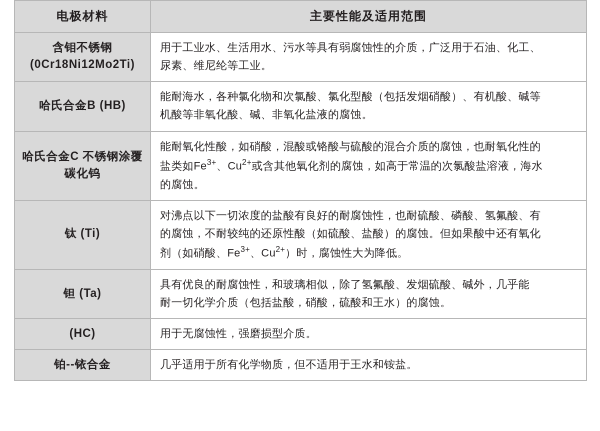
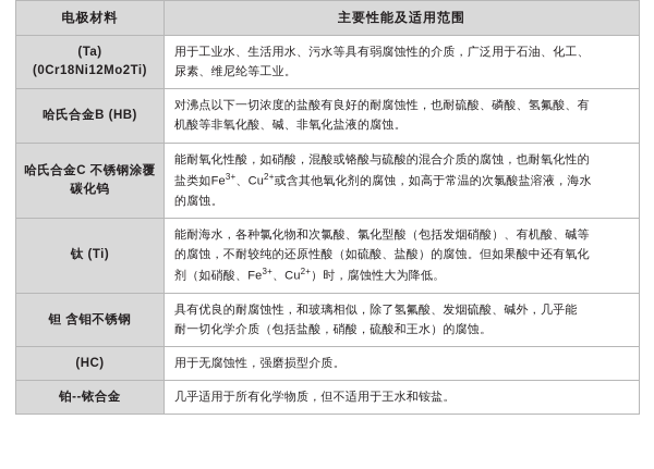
  电极材料	主要性能及适用范围
- 含钼不锈钢 (0Cr18Ni12Mo2Ti)	用于工业水、生活用水、污水等具有弱腐蚀性的介质，广泛用于石油、化工、 尿素、维尼纶等工业。
+ (Ta) (0Cr18Ni12Mo2Ti)	用于工业水、生活用水、污水等具有弱腐蚀性的介质，广泛用于石油、化工、 尿素、维尼纶等工业。
- 哈氏合金B (HB)	能耐海水，各种氯化物和次氯酸、氯化型酸（包括发烟硝酸）、有机酸、碱等 机酸等非氧化酸、碱、非氧化盐液的腐蚀。
+ 哈氏合金B (HB)	对沸点以下一切浓度的盐酸有良好的耐腐蚀性，也耐硫酸、磷酸、氢氟酸、有 机酸等非氧化酸、碱、非氧化盐液的腐蚀。
  哈氏合金C 不锈钢涂覆碳化钨	能耐氧化性酸，如硝酸，混酸或铬酸与硫酸的混合介质的腐蚀，也耐氧化性的 盐类如Fe3+、Cu2+或含其他氧化剂的腐蚀，如高于常温的次氯酸盐溶液，海水 的腐蚀。
- 钛 (Ti)	对沸点以下一切浓度的盐酸有良好的耐腐蚀性，也耐硫酸、磷酸、氢氟酸、有 的腐蚀，不耐较纯的还原性酸（如硫酸、盐酸）的腐蚀。但如果酸中还有氧化 剂（如硝酸、Fe3+、Cu2+）时，腐蚀性大为降低。
+ 钛 (Ti)	能耐海水，各种氯化物和次氯酸、氯化型酸（包括发烟硝酸）、有机酸、碱等 的腐蚀，不耐较纯的还原性酸（如硫酸、盐酸）的腐蚀。但如果酸中还有氧化 剂（如硝酸、Fe3+、Cu2+）时，腐蚀性大为降低。
- 钽 (Ta)	具有优良的耐腐蚀性，和玻璃相似，除了氢氟酸、发烟硫酸、碱外，几乎能 耐一切化学介质（包括盐酸，硝酸，硫酸和王水）的腐蚀。
+ 钽 含钼不锈钢	具有优良的耐腐蚀性，和玻璃相似，除了氢氟酸、发烟硫酸、碱外，几乎能 耐一切化学介质（包括盐酸，硝酸，硫酸和王水）的腐蚀。
  (HC)	用于无腐蚀性，强磨损型介质。
  铂--铱合金	几乎适用于所有化学物质，但不适用于王水和铵盐。
